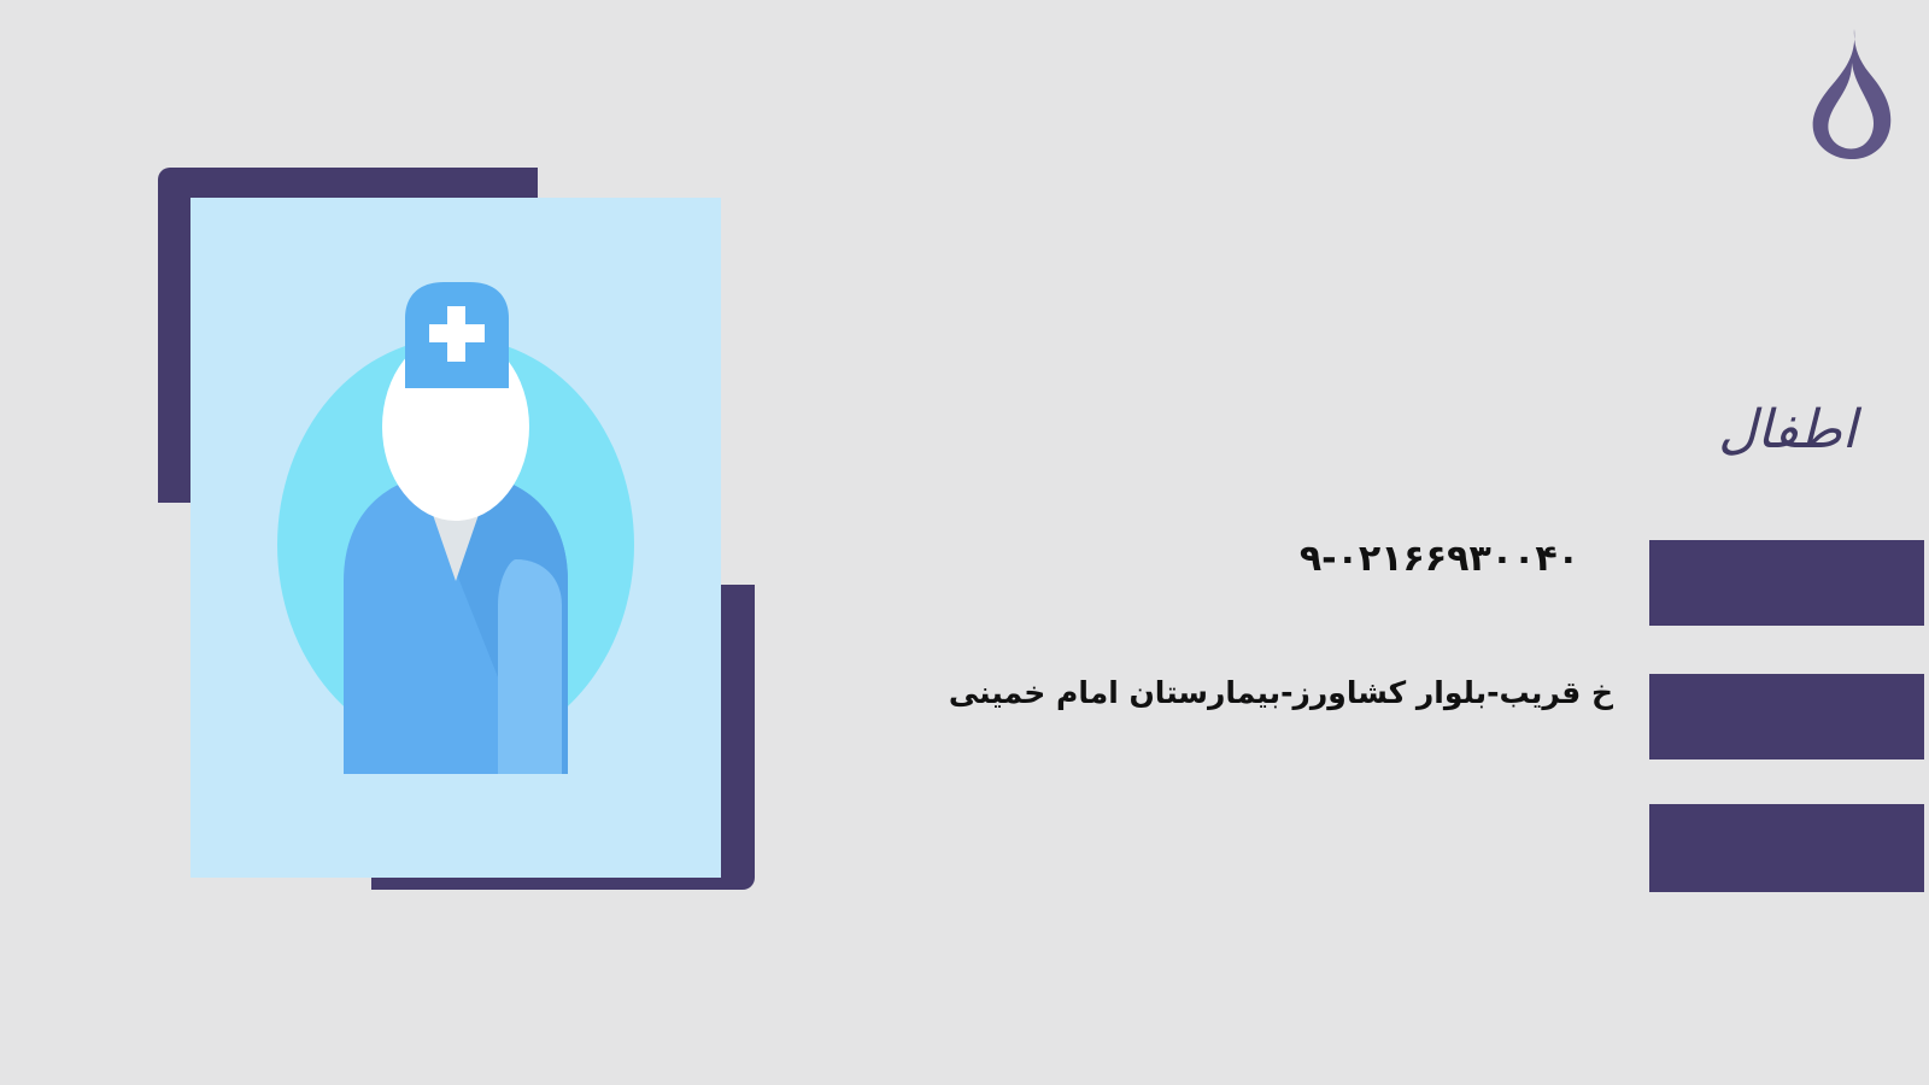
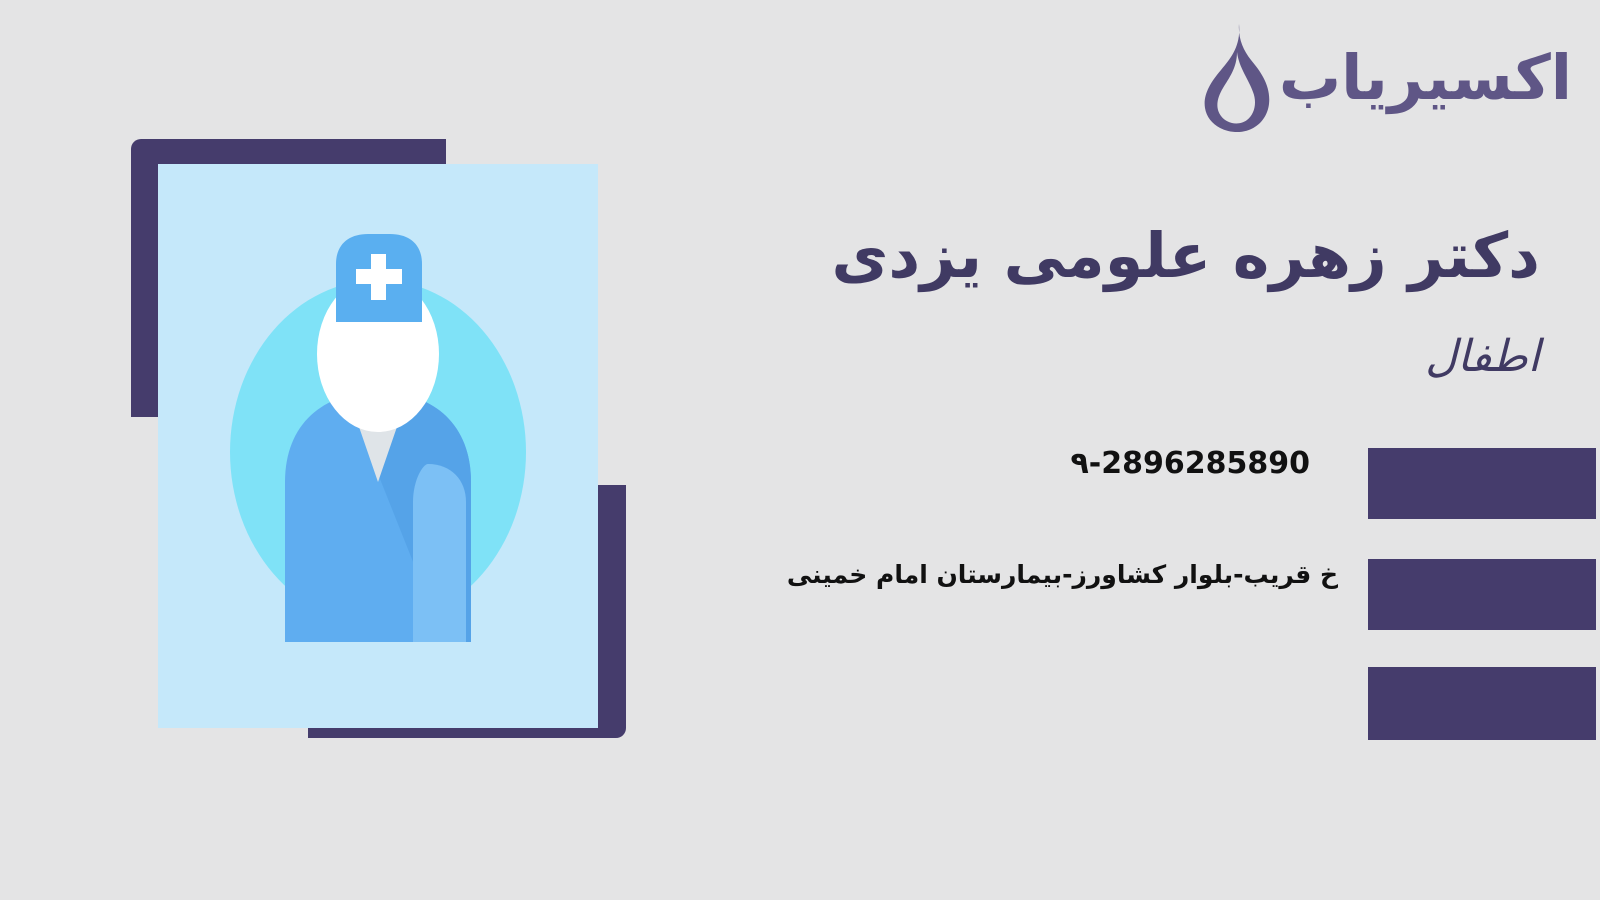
+ اکسیریاب
+ دکتر زهره علومی یزدی
  اطفال
- ۹-۰۲۱۶۶۹۳۰۰۴۰
+ ۹-2896285890
  خ قریب-بلوار کشاورز-بیمارستان امام خمینی
